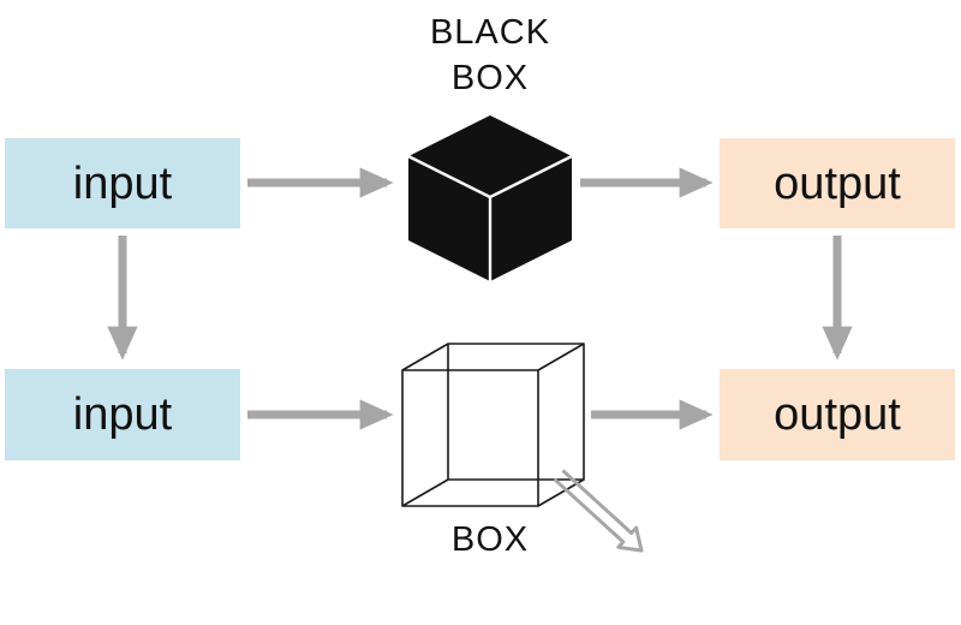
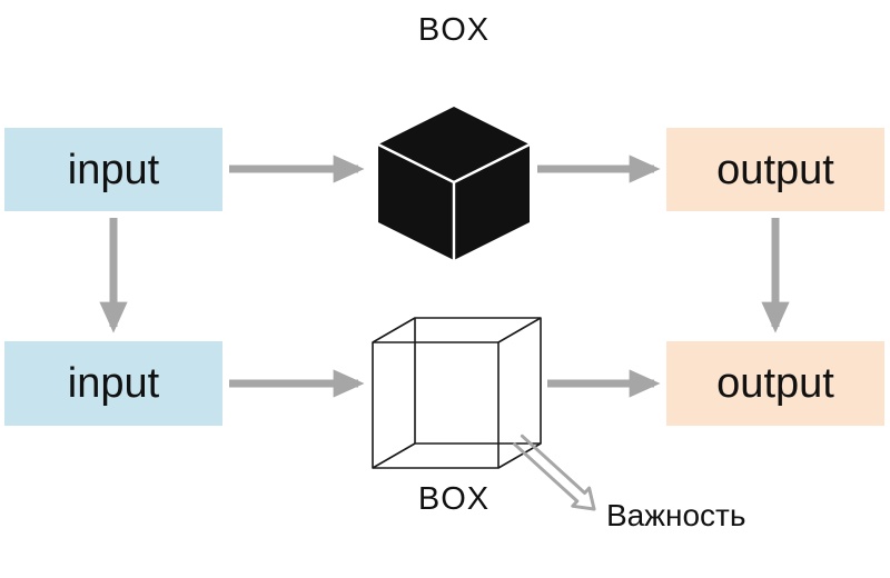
  input
  output
  input
  output
- BLACK
  BOX
  BOX
+ Важность
